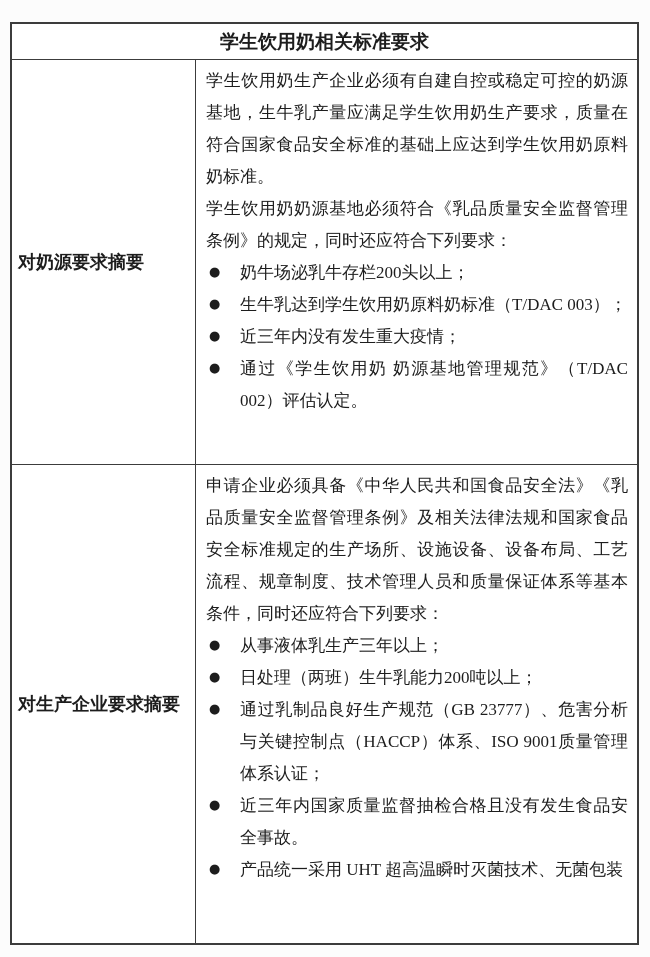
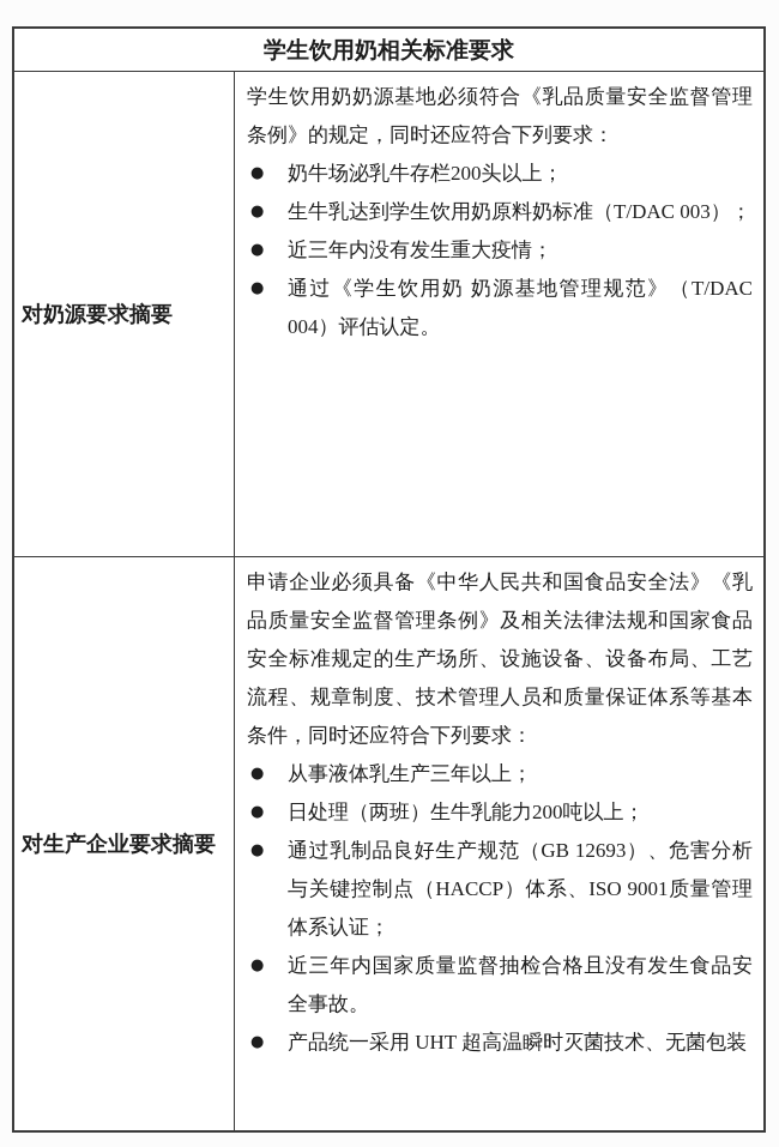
  学生饮用奶相关标准要求
  对奶源要求摘要
- 学生饮用奶生产企业必须有自建自控或稳定可控的奶源基地，生牛乳产量应满足学生饮用奶生产要求，质量在符合国家食品安全标准的基础上应达到学生饮用奶原料奶标准。
  学生饮用奶奶源基地必须符合《乳品质量安全监督管理条例》的规定，同时还应符合下列要求：
  ●
  奶牛场泌乳牛存栏200头以上；
  ●
  生牛乳达到学生饮用奶原料奶标准（T/DAC 003）；
  ●
  近三年内没有发生重大疫情；
  ●
- 通过《学生饮用奶 奶源基地管理规范》（T/DAC 002）评估认定。
+ 通过《学生饮用奶 奶源基地管理规范》（T/DAC 004）评估认定。
  对生产企业要求摘要
  申请企业必须具备《中华人民共和国食品安全法》《乳品质量安全监督管理条例》及相关法律法规和国家食品安全标准规定的生产场所、设施设备、设备布局、工艺流程、规章制度、技术管理人员和质量保证体系等基本条件，同时还应符合下列要求：
  ●
  从事液体乳生产三年以上；
  ●
  日处理（两班）生牛乳能力200吨以上；
  ●
- 通过乳制品良好生产规范（GB 23777）、危害分析与关键控制点（HACCP）体系、ISO 9001质量管理体系认证；
+ 通过乳制品良好生产规范（GB 12693）、危害分析与关键控制点（HACCP）体系、ISO 9001质量管理体系认证；
  ●
  近三年内国家质量监督抽检合格且没有发生食品安全事故。
  ●
  产品统一采用 UHT 超高温瞬时灭菌技术、无菌包装
